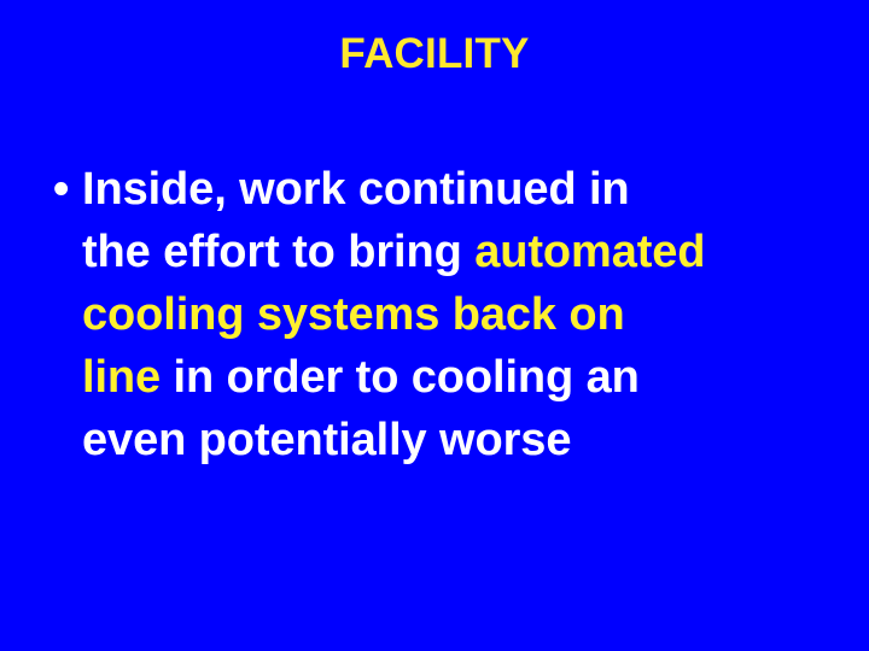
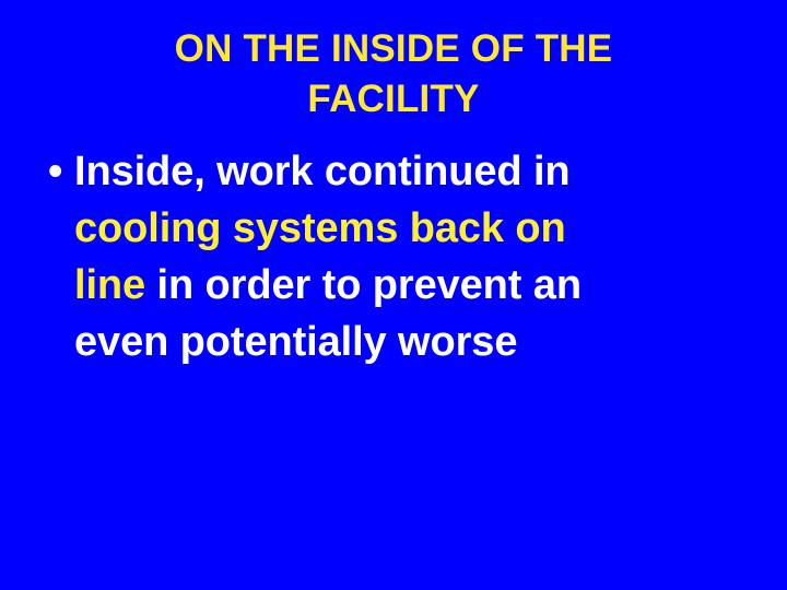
+ ON THE INSIDE OF THE
  FACILITY
  •
  Inside, work continued in
- the effort to bring automated
  cooling systems back on
- line in order to cooling an
+ line in order to prevent an
  even potentially worse
